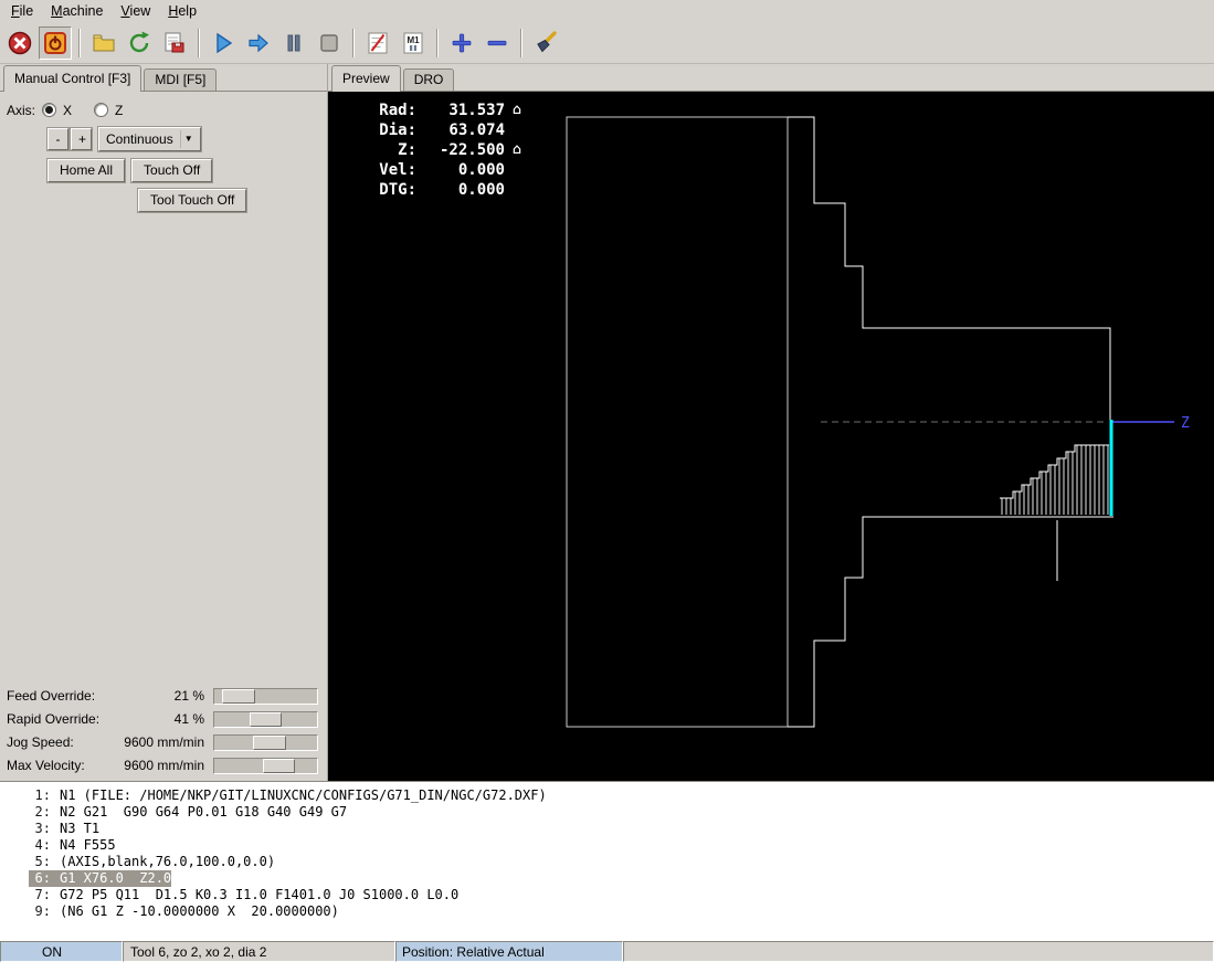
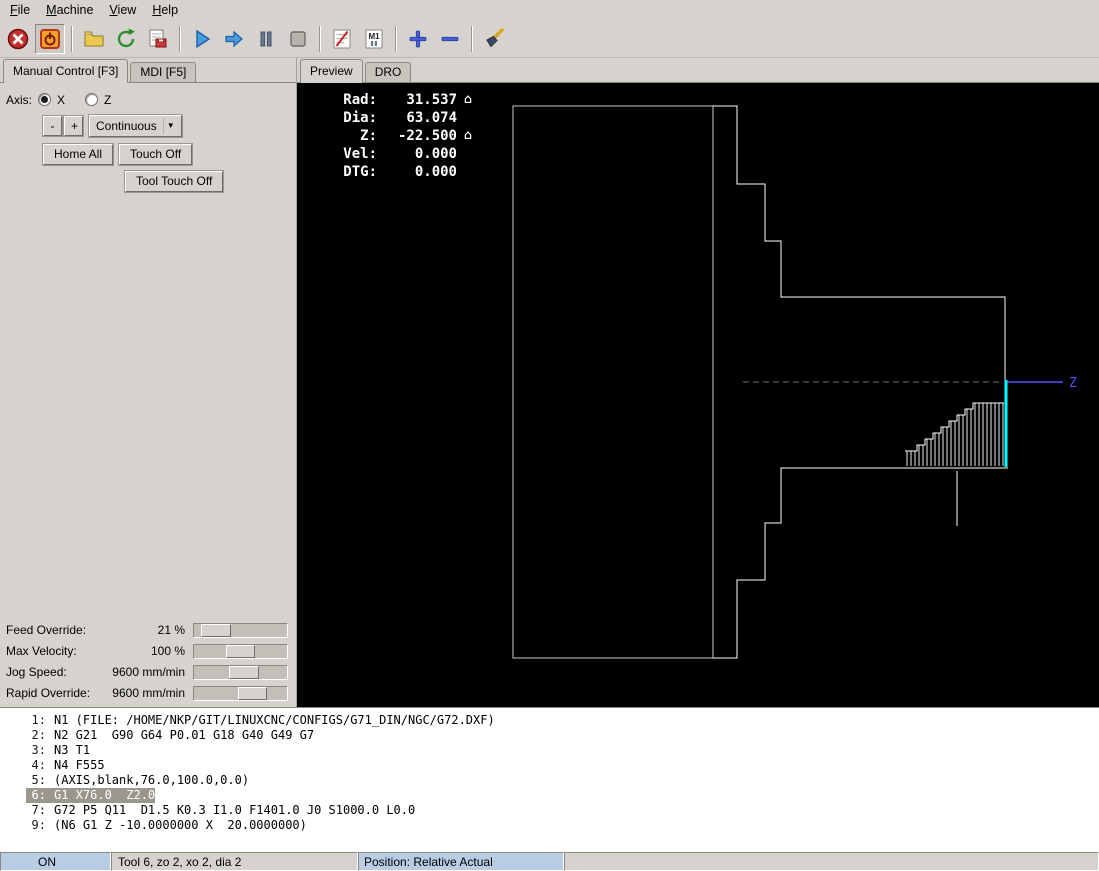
  File
  Machine
  View
  Help
  M1
  Manual Control [F3]
  MDI [F5]
  Axis:
  X
  Z
  -
  +
  Continuous
  ▼
  Home All
  Touch Off
  Tool Touch Off
  Feed Override:
  21 %
- Rapid Override:
+ Max Velocity:
- 41 %
+ 100 %
  Jog Speed:
  9600 mm/min
- Max Velocity:
+ Rapid Override:
  9600 mm/min
  Preview
  DRO
  Z
  Rad:
  31.537
  ⌂
  Dia:
  63.074
  Z:
  -22.500
  ⌂
  Vel:
  0.000
  DTG:
  0.000
  1:
  N1 (FILE: /HOME/NKP/GIT/LINUXCNC/CONFIGS/G71_DIN/NGC/G72.DXF)
  2:
  N2 G21 G90 G64 P0.01 G18 G40 G49 G7
  3:
  N3 T1
  4:
  N4 F555
  5:
  (AXIS,blank,76.0,100.0,0.0)
  6:
  G1 X76.0 Z2.0
  7:
  G72 P5 Q11 D1.5 K0.3 I1.0 F1401.0 J0 S1000.0 L0.0
  9:
  (N6 G1 Z -10.0000000 X 20.0000000)
  ON
  Tool 6, zo 2, xo 2, dia 2
  Position: Relative Actual
